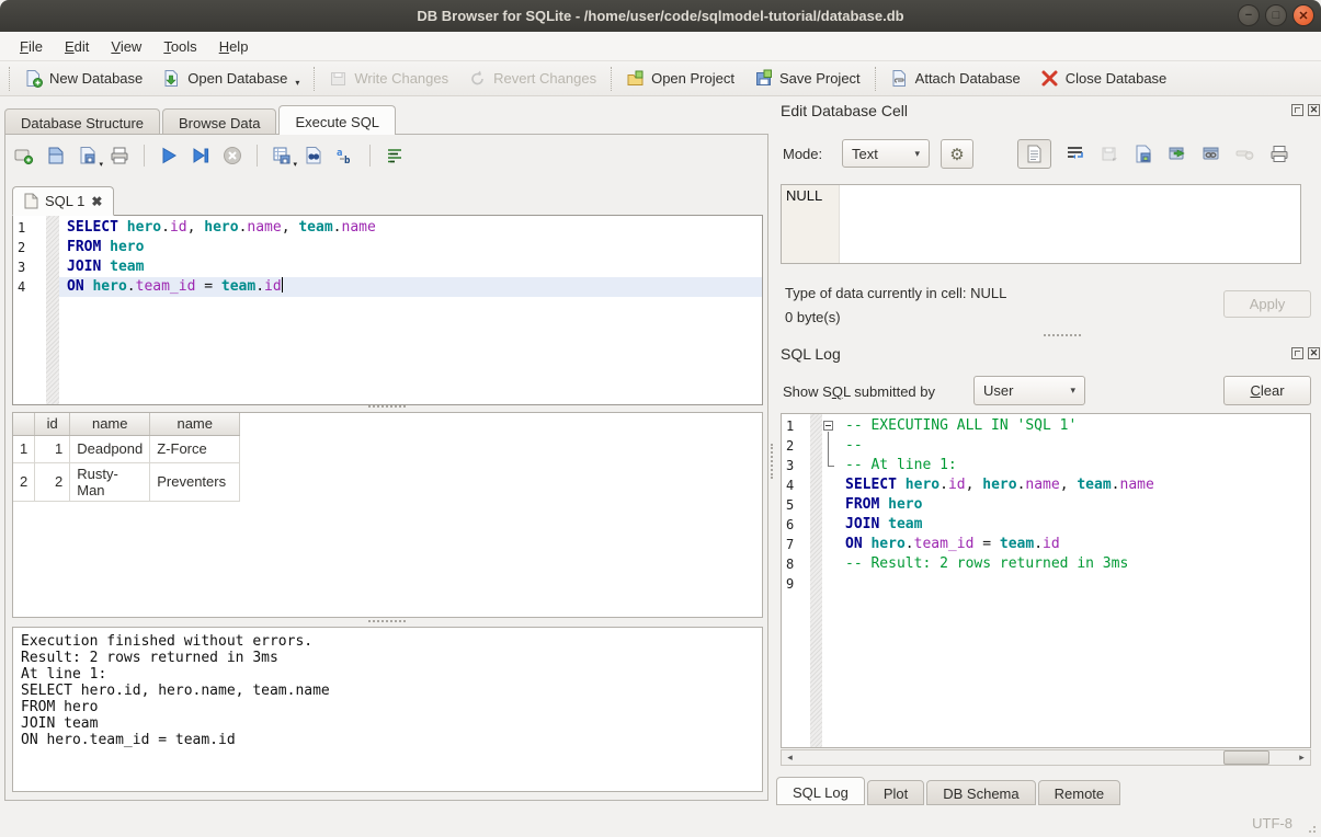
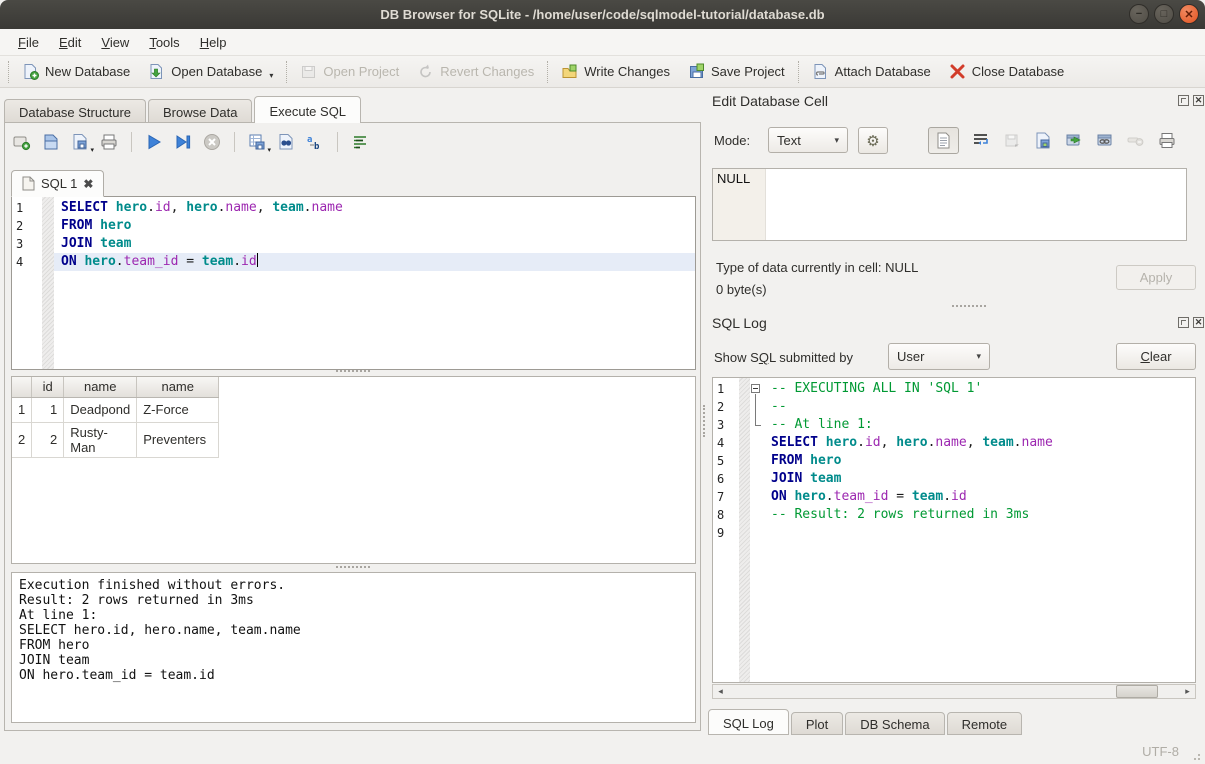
  DB Browser for SQLite - /home/user/code/sqlmodel-tutorial/database.db
  −
  □
  ✕
  File
  Edit
  View
  Tools
  Help
  New Database
  Open Database
  ▾
- Write Changes
+ Open Project
  Revert Changes
- Open Project
+ Write Changes
  Save Project
  Attach Database
  Close Database
  Database Structure
  Browse Data
  Execute SQL
  a
  b
  SQL 1
  ✖
  1
  SELECT hero.id, hero.name, team.name
  2
  FROM hero
  3
  JOIN team
  4
  ON hero.team_id = team.id
  	id	name	name
  1	1	Deadpond	Z-Force
  2	2	Rusty-Man	Preventers
  Execution finished without errors.
  Result: 2 rows returned in 3ms
  At line 1:
  SELECT hero.id, hero.name, team.name
  FROM hero
  JOIN team
  ON hero.team_id = team.id
  Edit Database Cell
  ✕
  Mode:
  Text
  ▾
  ⚙
  NULL
  Type of data currently in cell: NULL
  0 byte(s)
  Apply
  SQL Log
  ✕
  Show SQL submitted by
  User
  ▾
  C
  lear
  1
  -- EXECUTING ALL IN 'SQL 1'
  2
  --
  3
  -- At line 1:
  4
  SELECT hero.id, hero.name, team.name
  5
  FROM hero
  6
  JOIN team
  7
  ON hero.team_id = team.id
  8
  -- Result: 2 rows returned in 3ms
  9
  ◂
  ▸
  SQL Log
  Plot
  DB Schema
  Remote
  UTF-8
